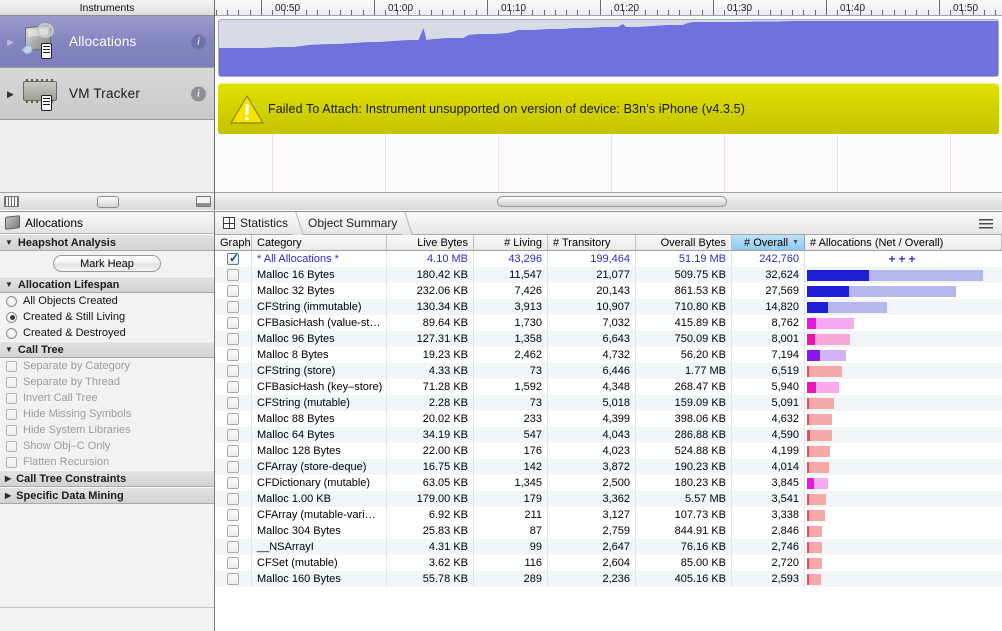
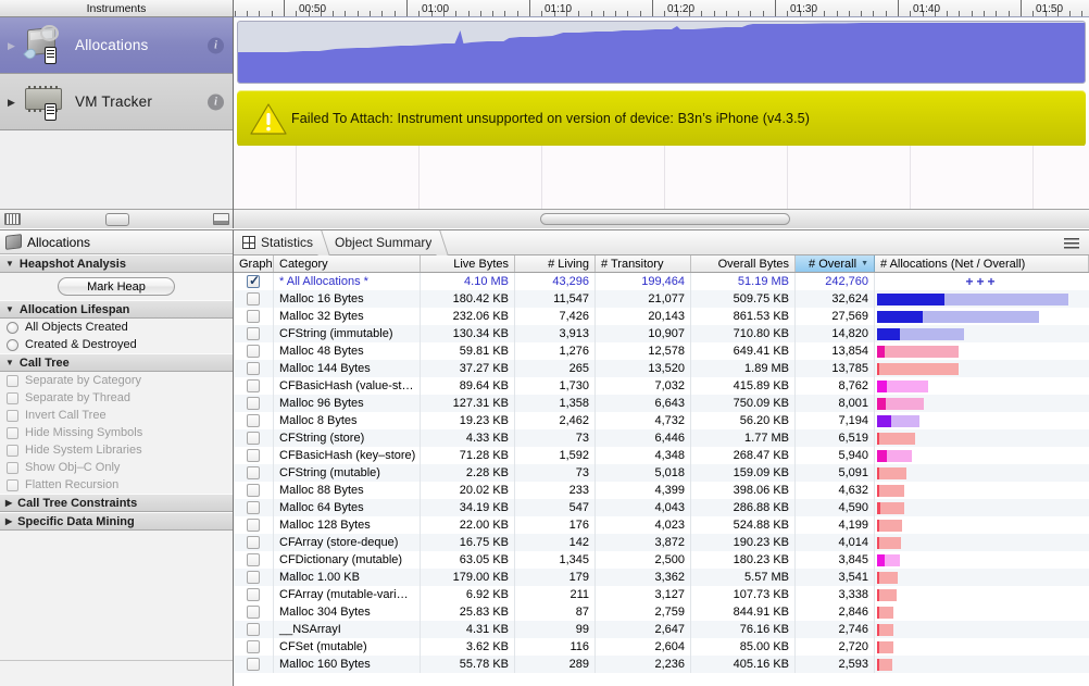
  Instruments
  ▶
  Allocations
  i
  ▶
  VM Tracker
  i
  00:50
  01:00
  01:10
  01:20
  01:30
  01:40
  01:50
  Failed To Attach: Instrument unsupported on version of device: B3n’s iPhone (v4.3.5)
  Allocations
  ▼
  Heapshot Analysis
  Mark Heap
  ▼
  Allocation Lifespan
  All Objects Created
- Created & Still Living
  Created & Destroyed
  ▼
  Call Tree
  Separate by Category
  Separate by Thread
  Invert Call Tree
  Hide Missing Symbols
  Hide System Libraries
  Show Obj–C Only
  Flatten Recursion
  ▶
  Call Tree Constraints
  ▶
  Specific Data Mining
  Statistics
  Object Summary
  Graph
  Category
  Live Bytes
  # Living
  # Transitory
  Overall Bytes
  # Overall
  # Allocations (Net / Overall)
  * All Allocations *
  4.10 MB
  43,296
  199,464
  51.19 MB
  242,760
  +++
  Malloc 16 Bytes
  180.42 KB
  11,547
  21,077
  509.75 KB
  32,624
  Malloc 32 Bytes
  232.06 KB
  7,426
  20,143
  861.53 KB
  27,569
  CFString (immutable)
  130.34 KB
  3,913
  10,907
  710.80 KB
  14,820
+ Malloc 48 Bytes
+ 59.81 KB
+ 1,276
+ 12,578
+ 649.41 KB
+ 13,854
+ Malloc 144 Bytes
+ 37.27 KB
+ 265
+ 13,520
+ 1.89 MB
+ 13,785
  CFBasicHash (value-st…
  89.64 KB
  1,730
  7,032
  415.89 KB
  8,762
  Malloc 96 Bytes
  127.31 KB
  1,358
  6,643
  750.09 KB
  8,001
  Malloc 8 Bytes
  19.23 KB
  2,462
  4,732
  56.20 KB
  7,194
  CFString (store)
  4.33 KB
  73
  6,446
  1.77 MB
  6,519
  CFBasicHash (key–store)
  71.28 KB
  1,592
  4,348
  268.47 KB
  5,940
  CFString (mutable)
  2.28 KB
  73
  5,018
  159.09 KB
  5,091
  Malloc 88 Bytes
  20.02 KB
  233
  4,399
  398.06 KB
  4,632
  Malloc 64 Bytes
  34.19 KB
  547
  4,043
  286.88 KB
  4,590
  Malloc 128 Bytes
  22.00 KB
  176
  4,023
  524.88 KB
  4,199
  CFArray (store-deque)
  16.75 KB
  142
  3,872
  190.23 KB
  4,014
  CFDictionary (mutable)
  63.05 KB
  1,345
  2,500
  180.23 KB
  3,845
  Malloc 1.00 KB
  179.00 KB
  179
  3,362
  5.57 MB
  3,541
  CFArray (mutable-vari…
  6.92 KB
  211
  3,127
  107.73 KB
  3,338
  Malloc 304 Bytes
  25.83 KB
  87
  2,759
  844.91 KB
  2,846
  __NSArrayI
  4.31 KB
  99
  2,647
  76.16 KB
  2,746
  CFSet (mutable)
  3.62 KB
  116
  2,604
  85.00 KB
  2,720
  Malloc 160 Bytes
  55.78 KB
  289
  2,236
  405.16 KB
  2,593
